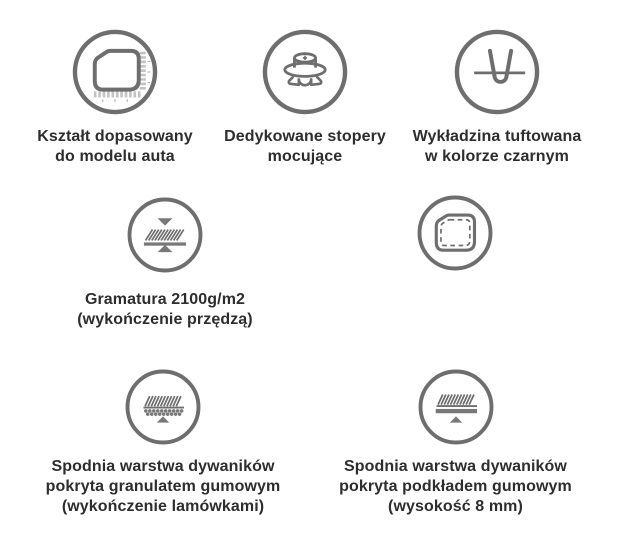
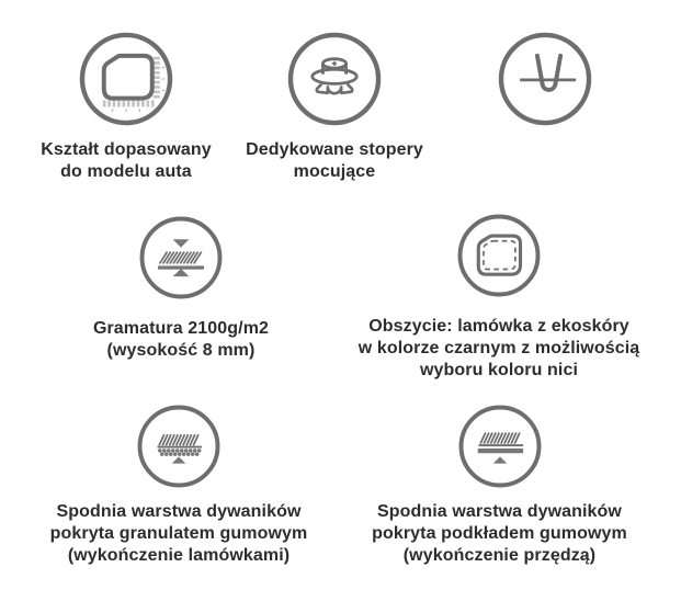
  Kształt dopasowany
  do modelu auta
  Dedykowane stopery
  mocujące
- Wykładzina tuftowana
- w kolorze czarnym
  Gramatura 2100g/m2
- (wykończenie przędzą)
+ (wysokość 8 mm)
+ Obszycie: lamówka z ekoskóry
+ w kolorze czarnym z możliwością
+ wyboru koloru nici
  Spodnia warstwa dywaników
  pokryta granulatem gumowym
  (wykończenie lamówkami)
  Spodnia warstwa dywaników
  pokryta podkładem gumowym
- (wysokość 8 mm)
+ (wykończenie przędzą)
